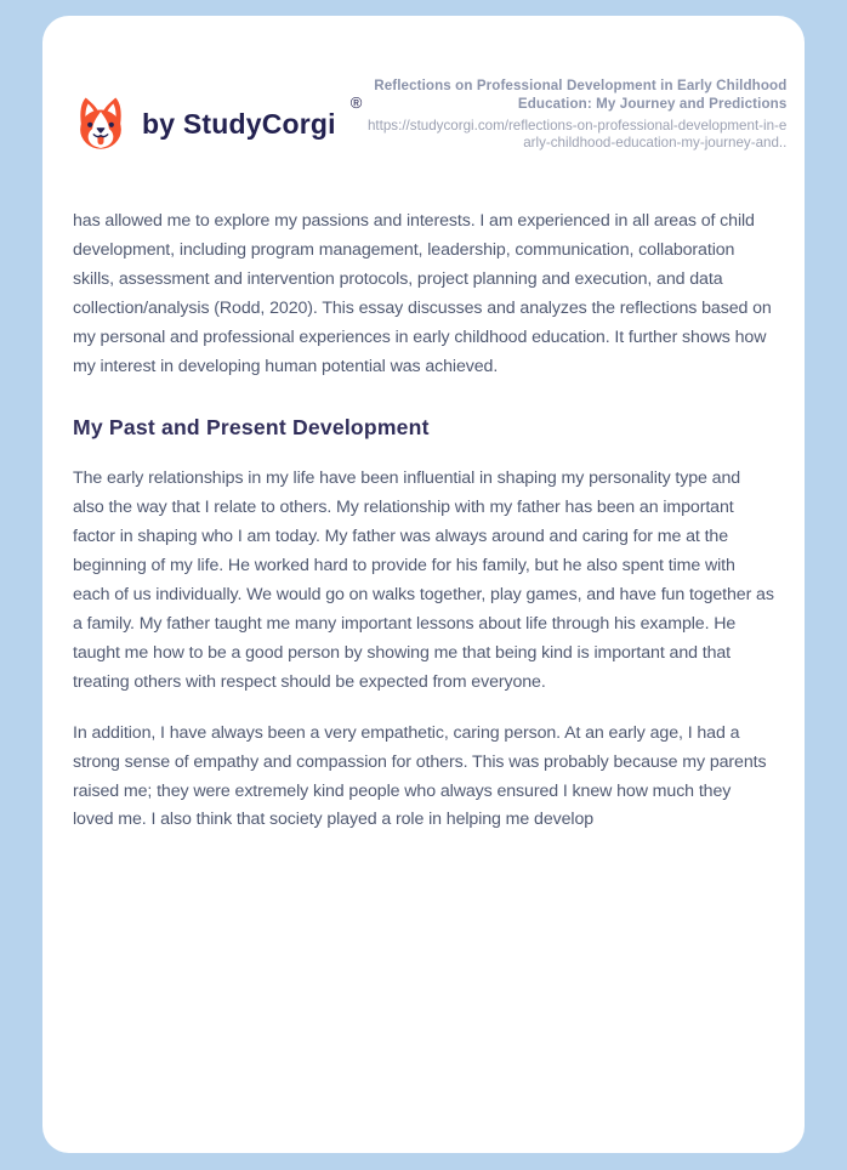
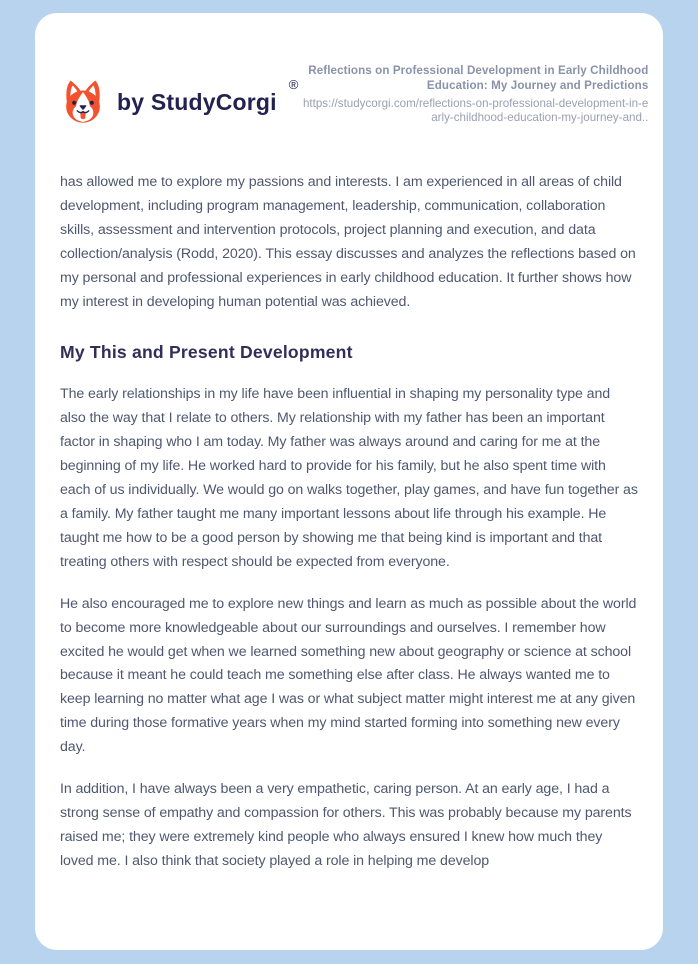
  by StudyCorgi
  ®
  Reflections on Professional Development in Early Childhood Education: My Journey and Predictions
  https://studycorgi.com/reflections-on-professional-development-in-early-childhood-education-my-journey-and..
  has allowed me to explore my passions and interests. I am experienced in all areas of child development, including program management, leadership, communication, collaboration skills, assessment and intervention protocols, project planning and execution, and data collection/analysis (Rodd, 2020). This essay discusses and analyzes the reflections based on my personal and professional experiences in early childhood education. It further shows how my interest in developing human potential was achieved.
- My Past and Present Development
+ My This and Present Development
  The early relationships in my life have been influential in shaping my personality type and also the way that I relate to others. My relationship with my father has been an important factor in shaping who I am today. My father was always around and caring for me at the beginning of my life. He worked hard to provide for his family, but he also spent time with each of us individually. We would go on walks together, play games, and have fun together as a family. My father taught me many important lessons about life through his example. He taught me how to be a good person by showing me that being kind is important and that treating others with respect should be expected from everyone.
+ He also encouraged me to explore new things and learn as much as possible about the world to become more knowledgeable about our surroundings and ourselves. I remember how excited he would get when we learned something new about geography or science at school because it meant he could teach me something else after class. He always wanted me to keep learning no matter what age I was or what subject matter might interest me at any given time during those formative years when my mind started forming into something new every day.
  In addition, I have always been a very empathetic, caring person. At an early age, I had a strong sense of empathy and compassion for others. This was probably because my parents raised me; they were extremely kind people who always ensured I knew how much they loved me. I also think that society played a role in helping me develop
